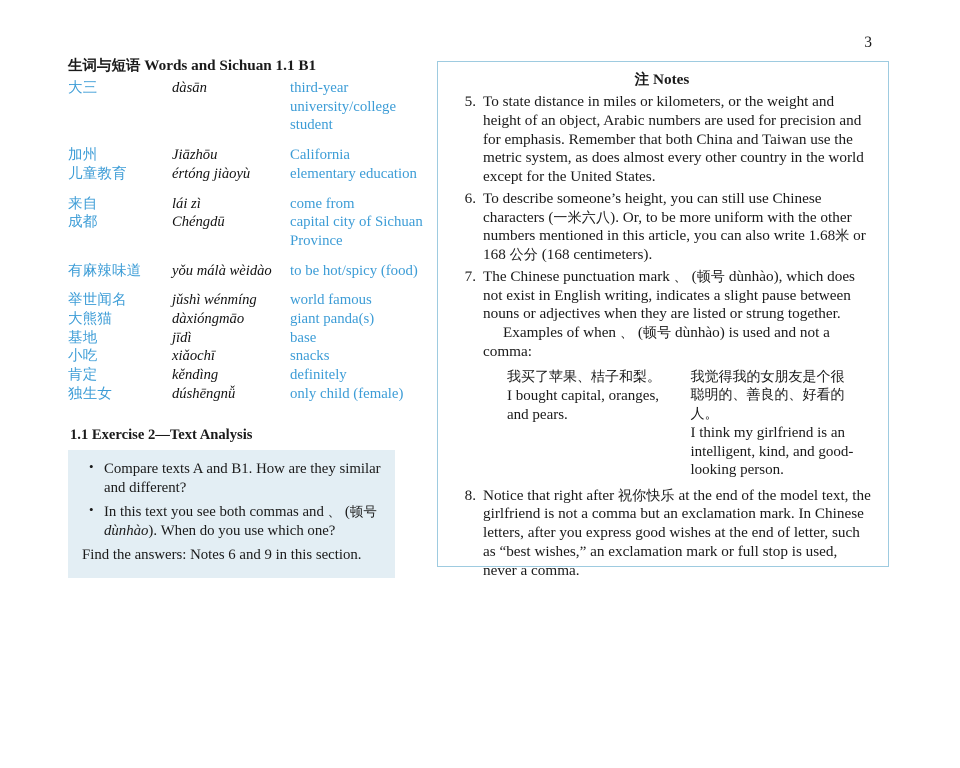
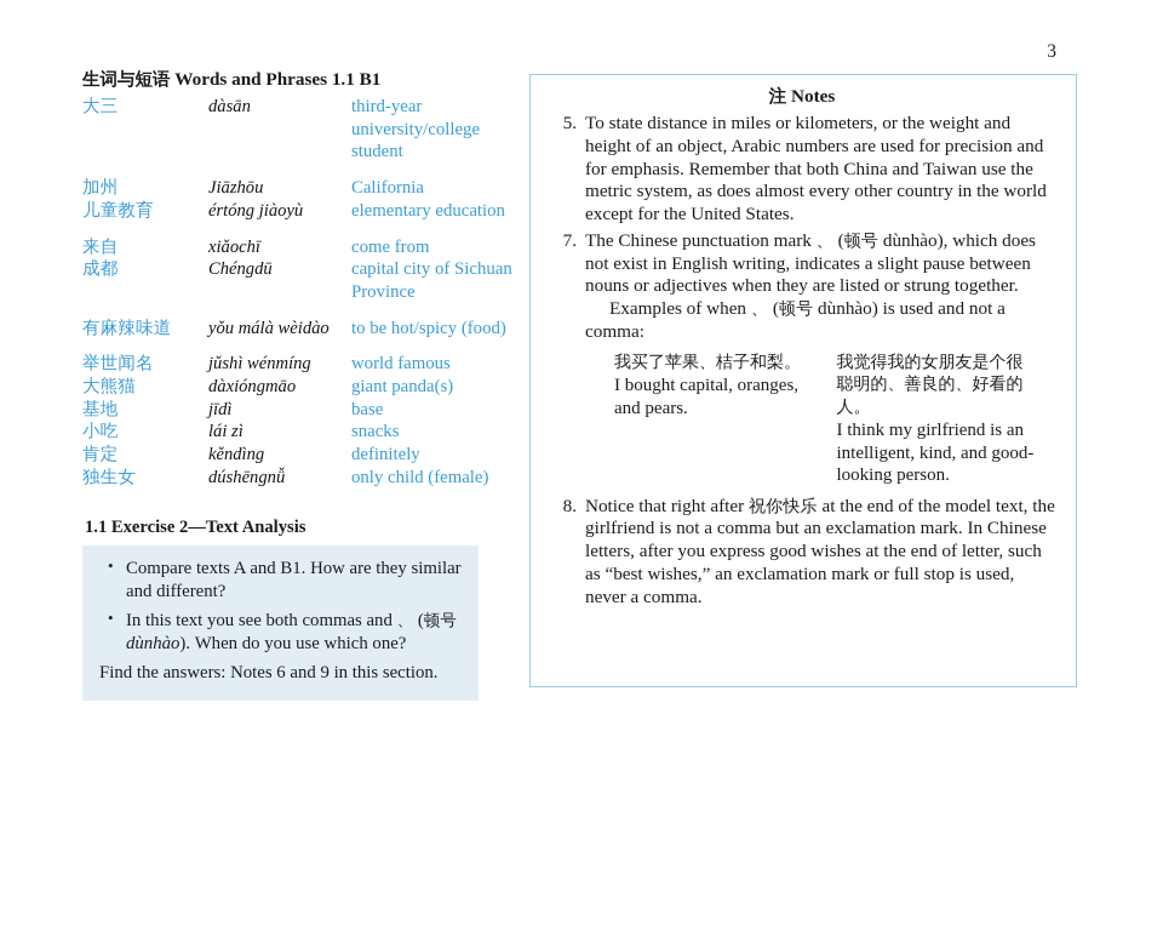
  3
- 生词与短语 Words and Sichuan 1.1 B1
+ 生词与短语 Words and Phrases 1.1 B1
  大三	dàsān	third-year university/college student
  加州	Jiāzhōu	California
  儿童教育	értóng jiàoyù	elementary education
- 来自	lái zì	come from
+ 来自	xiǎochī	come from
  成都	Chéngdū	capital city of Sichuan Province
  有麻辣味道	yǒu málà wèidào	to be hot/spicy (food)
  举世闻名	jǔshì wénmíng	world famous
  大熊猫	dàxióngmāo	giant panda(s)
  基地	jīdì	base
- 小吃	xiǎochī	snacks
+ 小吃	lái zì	snacks
  肯定	kěndìng	definitely
  独生女	dúshēngnǚ	only child (female)
  1.1 Exercise 2—Text Analysis
  Compare texts A and B1. How are they similar and different?
  In this text you see both commas and 、 (顿号 dùnhào). When do you use which one?
  Find the answers: Notes 6 and 9 in this section.
  注 Notes
  5.
  To state distance in miles or kilometers, or the weight and height of an object, Arabic numbers are used for precision and for emphasis. Remember that both China and Taiwan use the metric system, as does almost every other country in the world except for the United States.
- 6.
- To describe someone’s height, you can still use Chinese characters (一米六八). Or, to be more uniform with the other numbers mentioned in this article, you can also write 1.68米 or 168 公分 (168 centimeters).
  7.
  The Chinese punctuation mark 、 (顿号 dùnhào), which does not exist in English writing, indicates a slight pause between nouns or adjectives when they are listed or strung together.
  Examples of when 、 (顿号 dùnhào) is used and not a comma:
  我买了苹果、桔子和梨。
  I bought capital, oranges, and pears.
  我觉得我的女朋友是个很聪明的、善良的、好看的人。
  I think my girlfriend is an intelligent, kind, and good-looking person.
  8.
  Notice that right after 祝你快乐 at the end of the model text, the girlfriend is not a comma but an exclamation mark. In Chinese letters, after you express good wishes at the end of letter, such as “best wishes,” an exclamation mark or full stop is used, never a comma.
